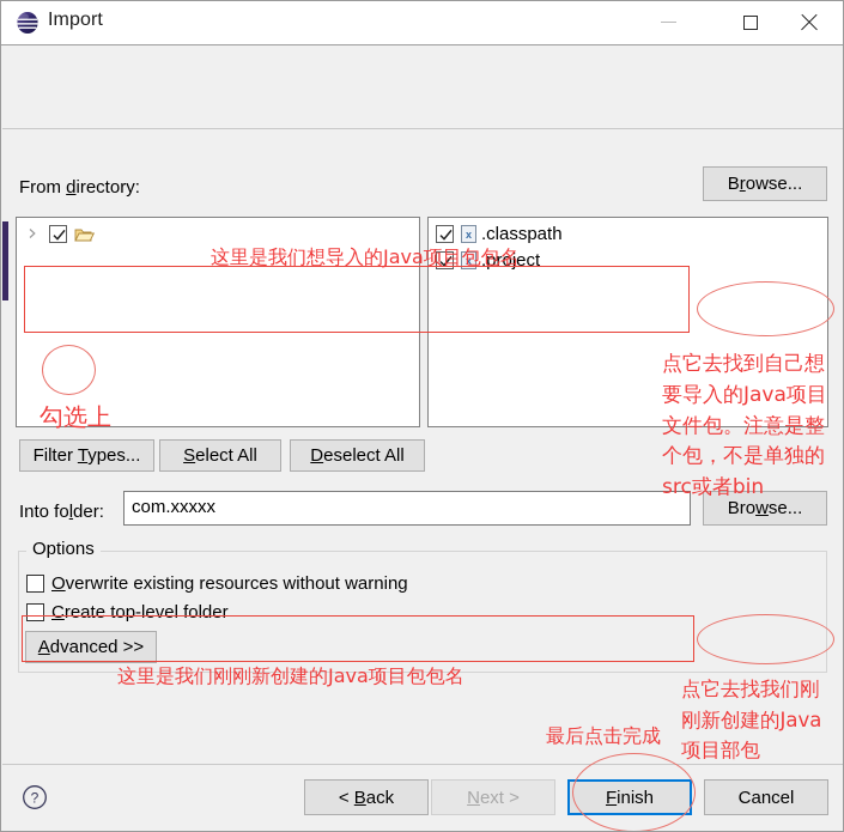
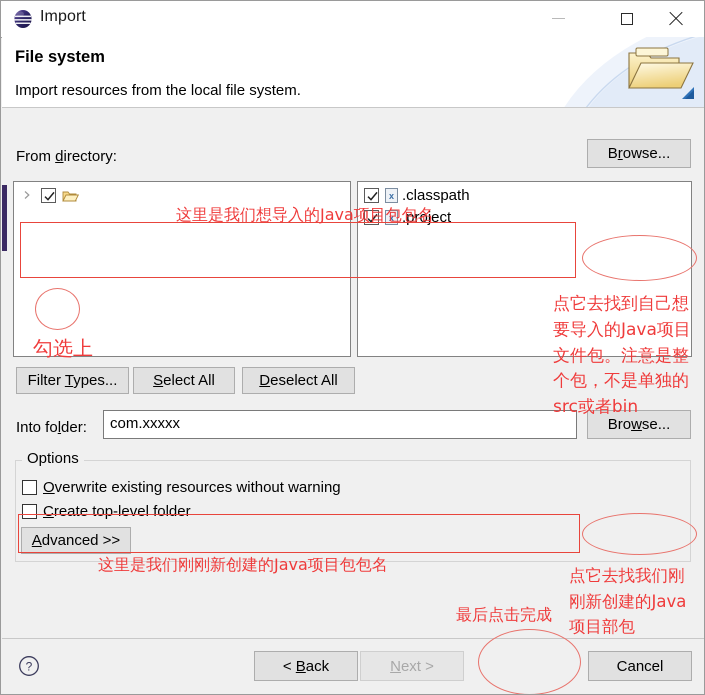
  Import
+ File system
+ Import resources from the local file system.
  From directory:
  Browse...
  x
  .classpath
  x
  .project
  Filter Types...
  Select All
  Deselect All
  Into folder:
  com.xxxxx
  Browse...
  Options
  Overwrite existing resources without warning
  Create top-level folder
  Advanced >>
  这里是我们想导入的Java项目包包名
  勾选上
  点它去找到自己想要导入的Java项目文件包。注意是整个包，不是单独的src或者bin
  这里是我们刚刚新创建的Java项目包包名
  点它去找我们刚刚新创建的Java项目部包
  ?
  < Back
  Next >
- Finish
  Cancel
  最后点击完成
